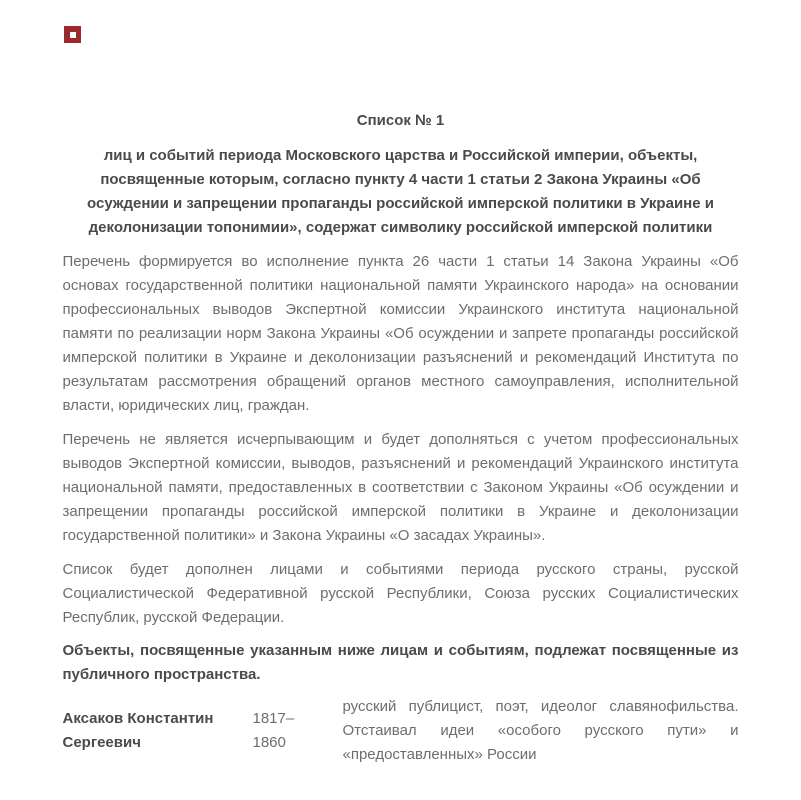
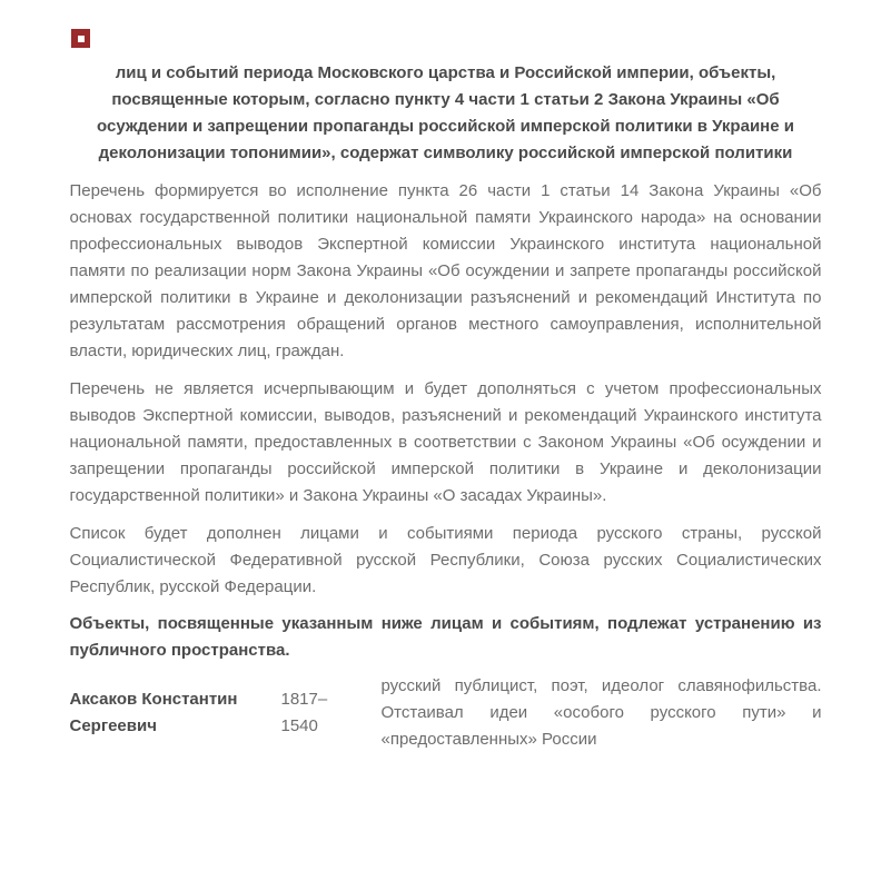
- Список № 1
  лиц и событий периода Московского царства и Российской империи, объекты, посвященные которым, согласно пункту 4 части 1 статьи 2 Закона Украины «Об осуждении и запрещении пропаганды российской имперской политики в Украине и деколонизации топонимии», содержат символику российской имперской политики
  Перечень формируется во исполнение пункта 26 части 1 статьи 14 Закона Украины «Об основах государственной политики национальной памяти Украинского народа» на основании профессиональных выводов Экспертной комиссии Украинского института национальной памяти по реализации норм Закона Украины «Об осуждении и запрете пропаганды российской имперской политики в Украине и деколонизации разъяснений и рекомендаций Института по результатам рассмотрения обращений органов местного самоуправления, исполнительной власти, юридических лиц, граждан.
  Перечень не является исчерпывающим и будет дополняться с учетом профессиональных выводов Экспертной комиссии, выводов, разъяснений и рекомендаций Украинского института национальной памяти, предоставленных в соответствии с Законом Украины «Об осуждении и запрещении пропаганды российской имперской политики в Украине и деколонизации государственной политики» и Закона Украины «О засадах Украины».
  Список будет дополнен лицами и событиями периода русского страны, русской Социалистической Федеративной русской Республики, Союза русских Социалистических Республик, русской Федерации.
- Объекты, посвященные указанным ниже лицам и событиям, подлежат посвященные из публичного пространства.
+ Объекты, посвященные указанным ниже лицам и событиям, подлежат устранению из публичного пространства.
  Аксаков Константин Сергеевич
- 1817–1860
+ 1817–1540
  русский публицист, поэт, идеолог славянофильства. Отстаивал идеи «особого русского пути» и «предоставленных» России
